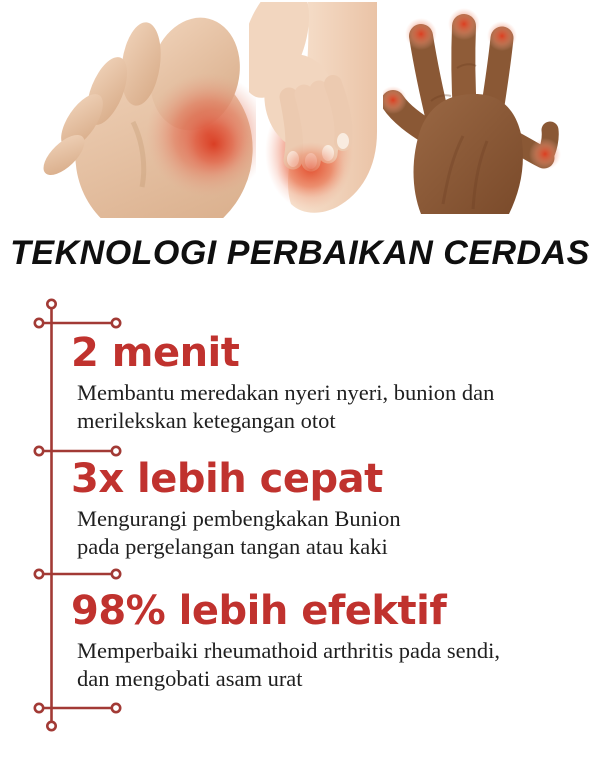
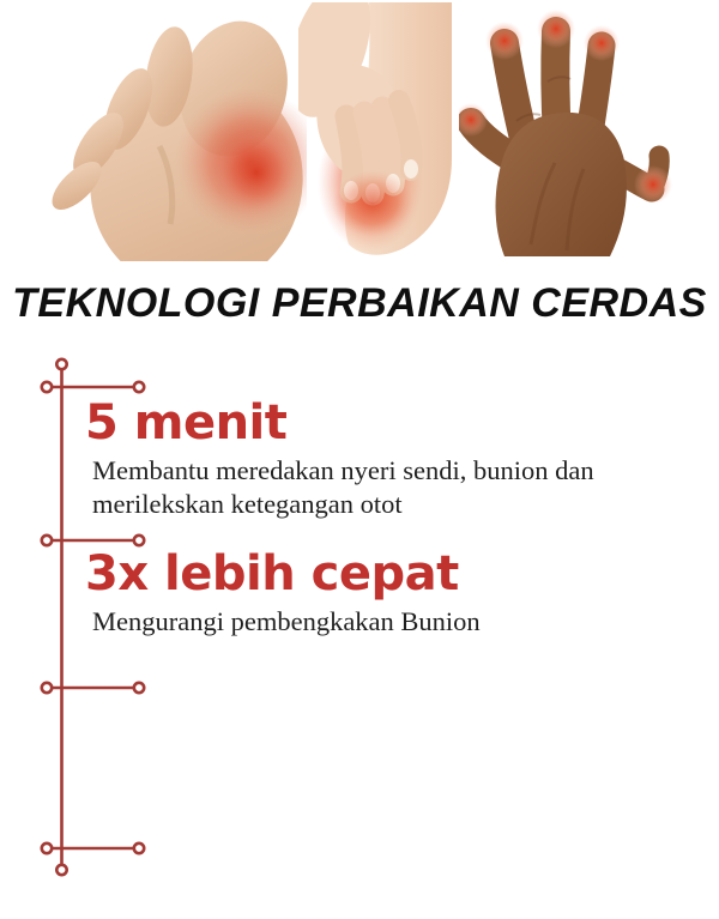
  TEKNOLOGI PERBAIKAN CERDAS
- 2 menit
+ 5 menit
- Membantu meredakan nyeri nyeri, bunion dan
+ Membantu meredakan nyeri sendi, bunion dan
  merilekskan ketegangan otot
  3x lebih cepat
  Mengurangi pembengkakan Bunion
- pada pergelangan tangan atau kaki
- 98% lebih efektif
- Memperbaiki rheumathoid arthritis pada sendi,
- dan mengobati asam urat
